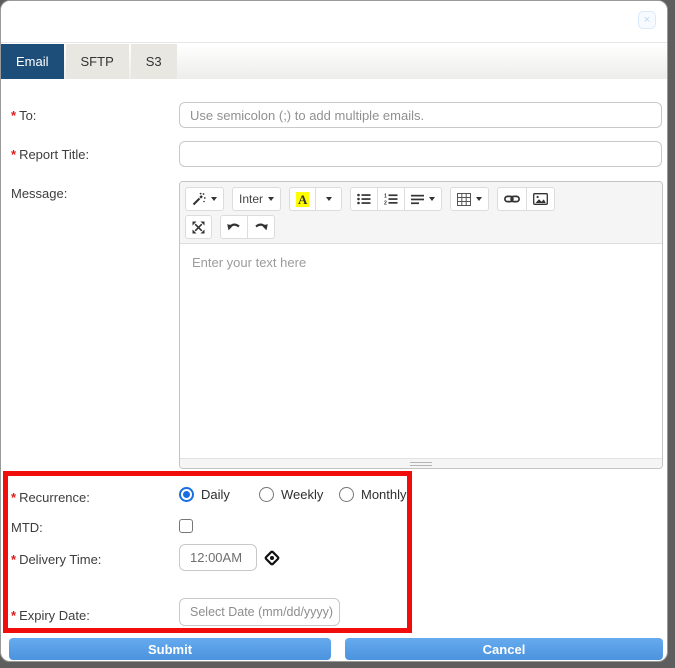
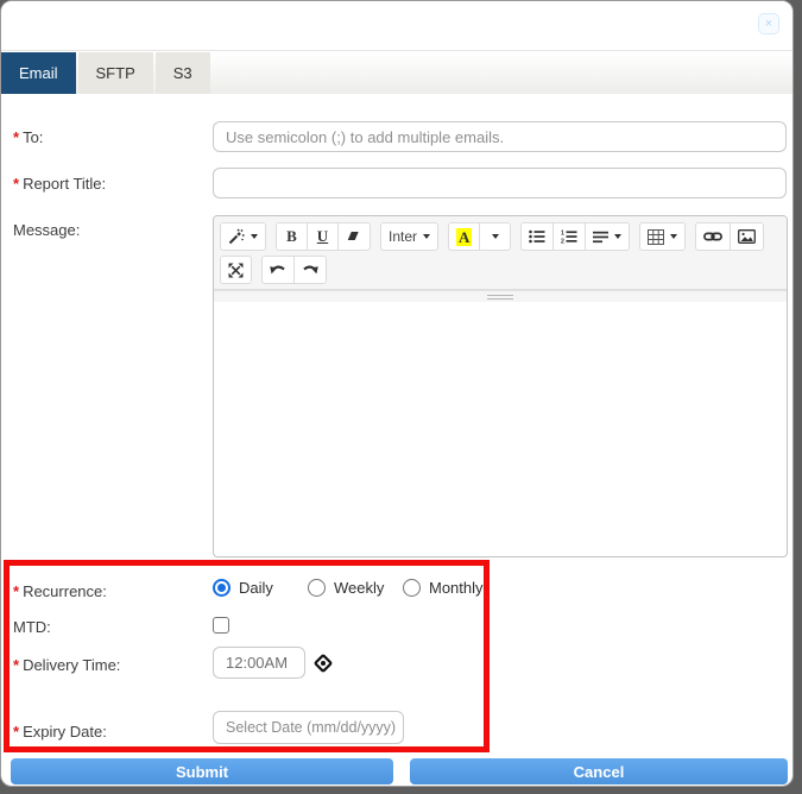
  ×
  Email
  SFTP
  S3
  * To:
  Use semicolon (;) to add multiple emails.
  * Report Title:
  Message:
+ B
+ U
  Inter
  A
- Enter your text here
  * Recurrence:
  Daily
  Weekly
  Monthly
  MTD:
  * Delivery Time:
  12:00AM
  * Expiry Date:
  Select Date (mm/dd/yyyy)
  Submit
  Cancel
